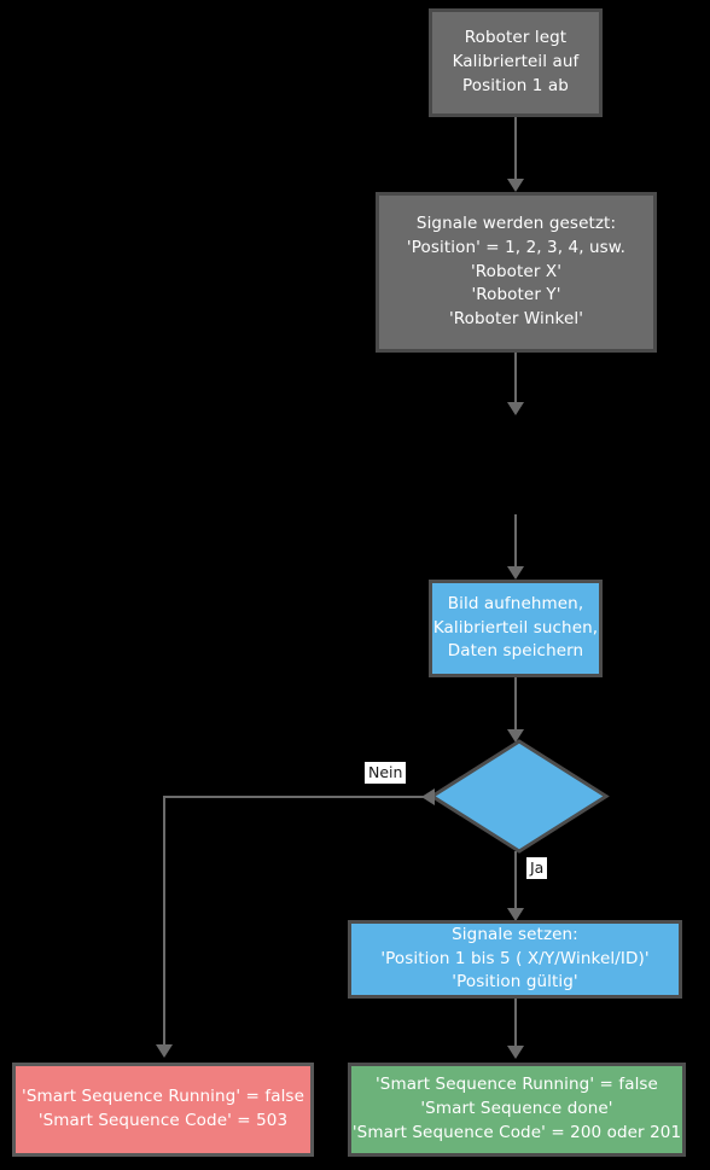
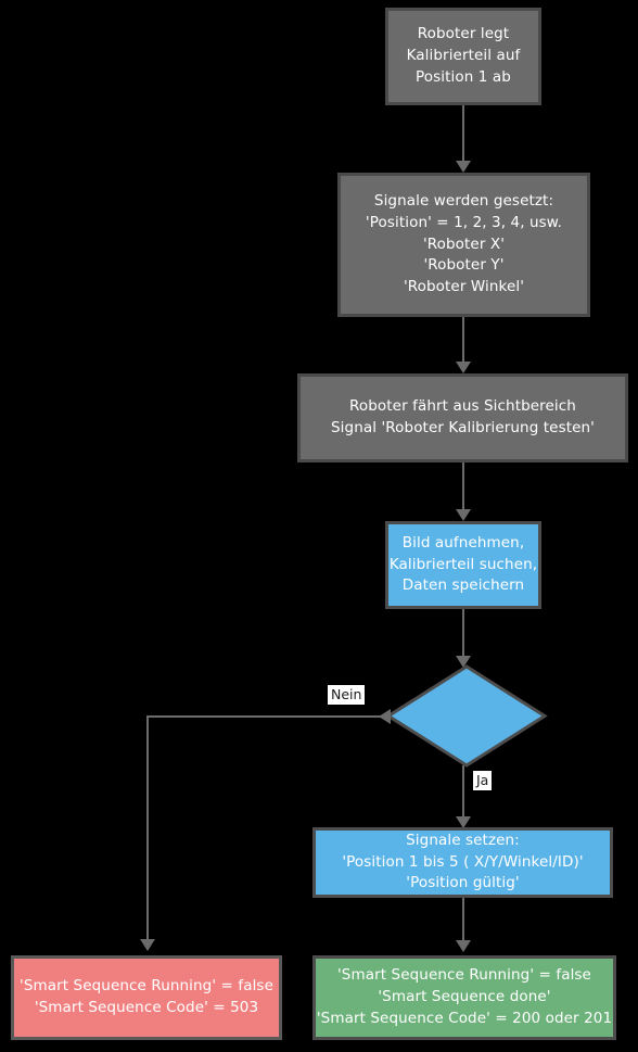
  Roboter legt
  Kalibrierteil auf
  Position 1 ab
  Signale werden gesetzt:
  'Position' = 1, 2, 3, 4, usw.
  'Roboter X'
  'Roboter Y'
  'Roboter Winkel'
+ Roboter fährt aus Sichtbereich
+ Signal 'Roboter Kalibrierung testen'
  Bild aufnehmen,
  Kalibrierteil suchen,
  Daten speichern
  Nein
  Ja
  Signale setzen:
  'Position 1 bis 5 ( X/Y/Winkel/ID)'
  'Position gültig'
  'Smart Sequence Running' = false
  'Smart Sequence Code' = 503
  'Smart Sequence Running' = false
  'Smart Sequence done'
  'Smart Sequence Code' = 200 oder 201
